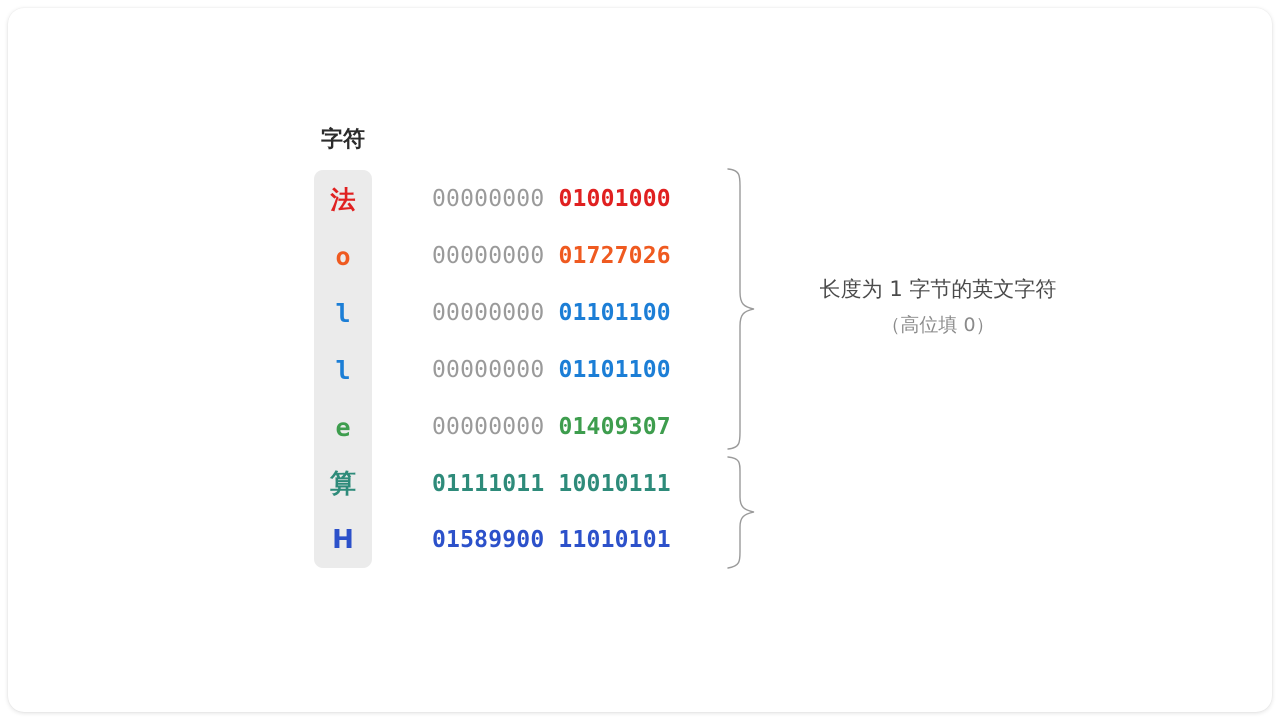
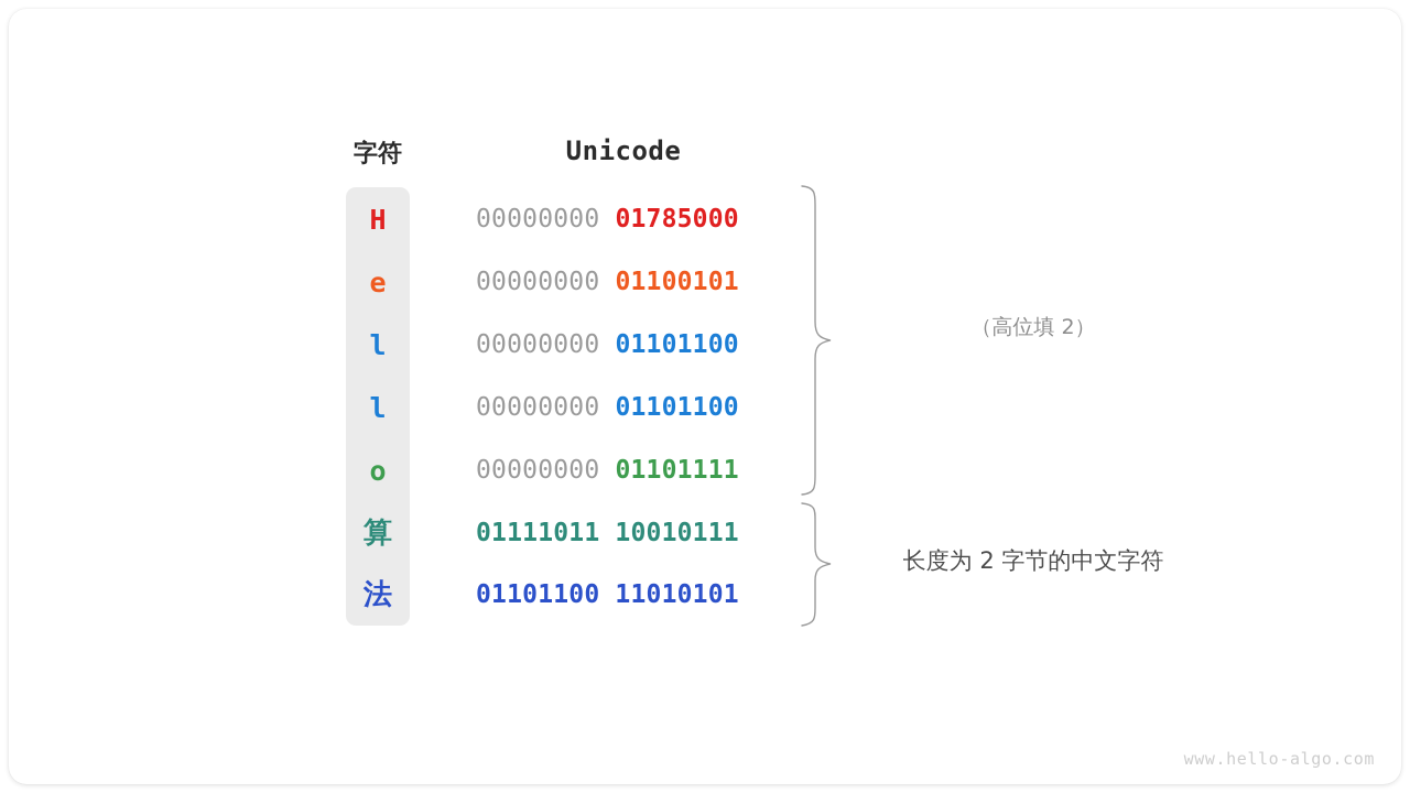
  字符
+ Unicode
- 法
+ H
- o
+ e
  l
  l
- e
+ o
  算
- H
+ 法
- 00000000 01001000
+ 00000000 01785000
- 00000000 01727026
+ 00000000 01100101
  00000000 01101100
  00000000 01101100
- 00000000 01409307
+ 00000000 01101111
  01111011 10010111
- 01589900 11010101
+ 01101100 11010101
- 长度为 1 字节的英文字符
- （高位填 0）
+ （高位填 2）
+ 长度为 2 字节的中文字符
+ www.hello-algo.com
